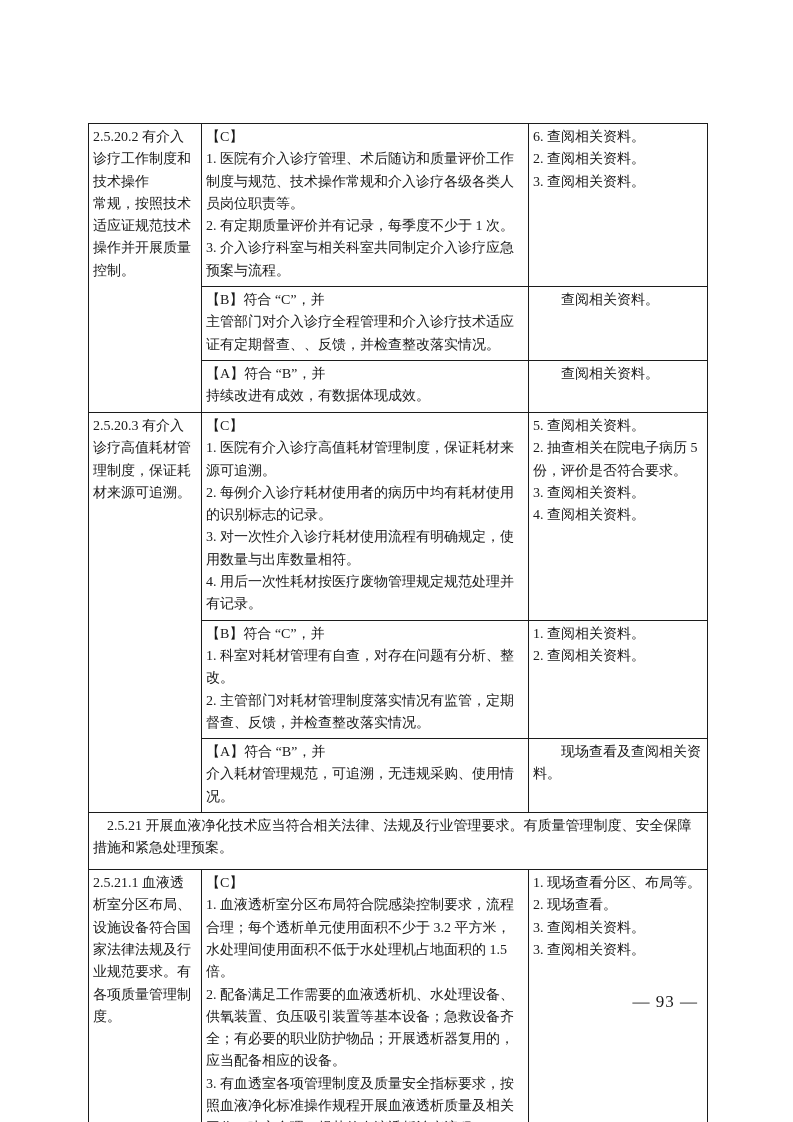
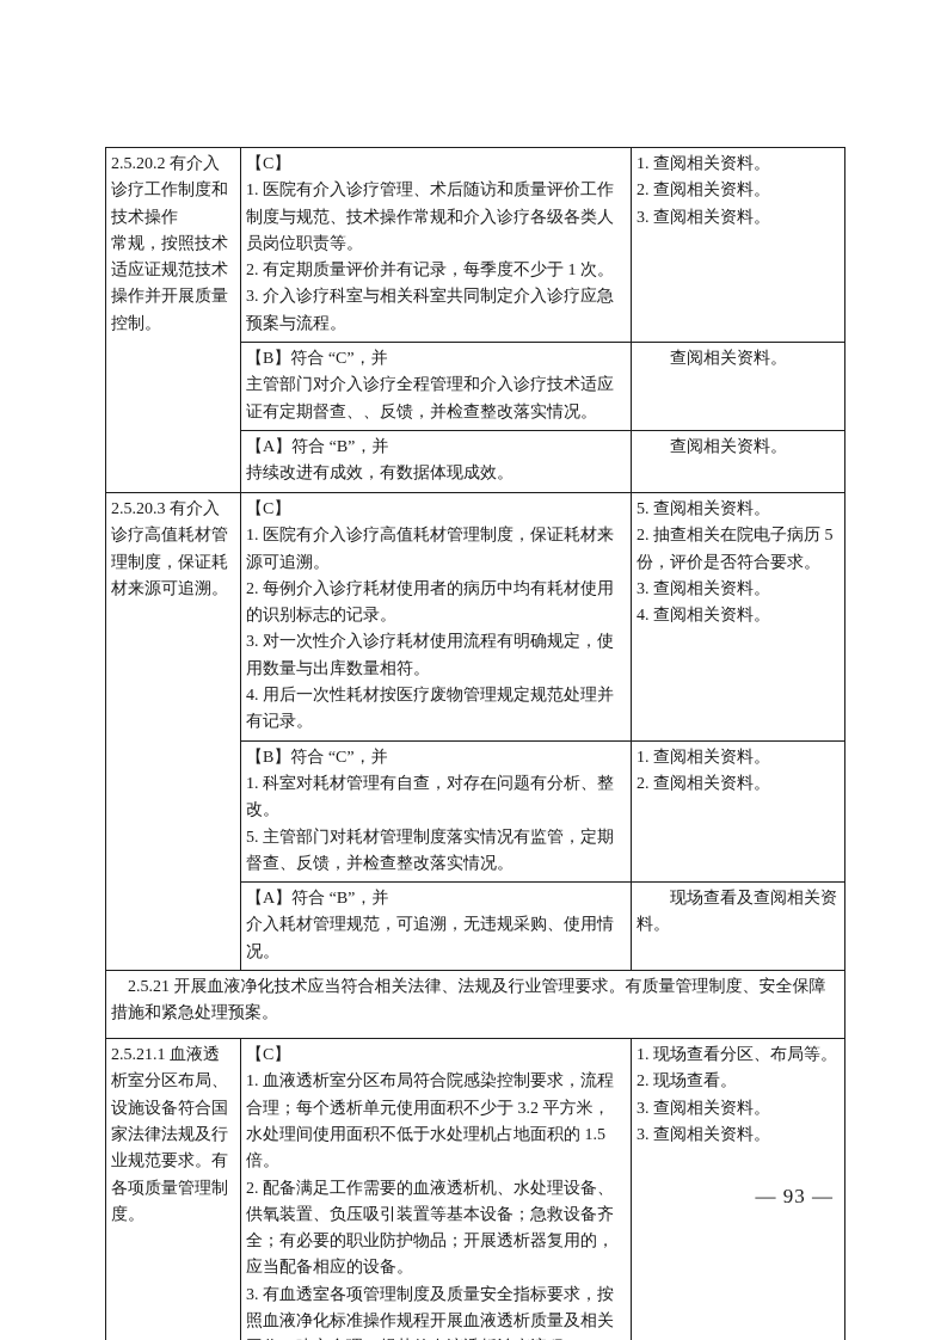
- 2.5.20.2 有介入诊疗工作制度和技术操作 常规，按照技术适应证规范技术操作并开展质量控制。	【C】 1. 医院有介入诊疗管理、术后随访和质量评价工作制度与规范、技术操作常规和介入诊疗各级各类人员岗位职责等。 2. 有定期质量评价并有记录，每季度不少于 1 次。 3. 介入诊疗科室与相关科室共同制定介入诊疗应急预案与流程。	6. 查阅相关资料。 2. 查阅相关资料。 3. 查阅相关资料。
+ 2.5.20.2 有介入诊疗工作制度和技术操作 常规，按照技术适应证规范技术操作并开展质量控制。	【C】 1. 医院有介入诊疗管理、术后随访和质量评价工作制度与规范、技术操作常规和介入诊疗各级各类人员岗位职责等。 2. 有定期质量评价并有记录，每季度不少于 1 次。 3. 介入诊疗科室与相关科室共同制定介入诊疗应急预案与流程。	1. 查阅相关资料。 2. 查阅相关资料。 3. 查阅相关资料。
  【B】符合 “C”，并 主管部门对介入诊疗全程管理和介入诊疗技术适应证有定期督查、、反馈，并检查整改落实情况。	查阅相关资料。
  【A】符合 “B”，并 持续改进有成效，有数据体现成效。	查阅相关资料。
  2.5.20.3 有介入诊疗高值耗材管理制度，保证耗材来源可追溯。	【C】 1. 医院有介入诊疗高值耗材管理制度，保证耗材来源可追溯。 2. 每例介入诊疗耗材使用者的病历中均有耗材使用的识别标志的记录。 3. 对一次性介入诊疗耗材使用流程有明确规定，使用数量与出库数量相符。 4. 用后一次性耗材按医疗废物管理规定规范处理并有记录。	5. 查阅相关资料。 2. 抽查相关在院电子病历 5 份，评价是否符合要求。 3. 查阅相关资料。 4. 查阅相关资料。
- 【B】符合 “C”，并 1. 科室对耗材管理有自查，对存在问题有分析、整改。 2. 主管部门对耗材管理制度落实情况有监管，定期督查、反馈，并检查整改落实情况。	1. 查阅相关资料。 2. 查阅相关资料。
+ 【B】符合 “C”，并 1. 科室对耗材管理有自查，对存在问题有分析、整改。 5. 主管部门对耗材管理制度落实情况有监管，定期督查、反馈，并检查整改落实情况。	1. 查阅相关资料。 2. 查阅相关资料。
  【A】符合 “B”，并 介入耗材管理规范，可追溯，无违规采购、使用情况。	现场查看及查阅相关资料。
  2.5.21 开展血液净化技术应当符合相关法律、法规及行业管理要求。有质量管理制度、安全保障措施和紧急处理预案。
  2.5.21.1 血液透析室分区布局、设施设备符合国家法律法规及行业规范要求。有各项质量管理制度。	【C】 1. 血液透析室分区布局符合院感染控制要求，流程合理；每个透析单元使用面积不少于 3.2 平方米，水处理间使用面积不低于水处理机占地面积的 1.5 倍。 2. 配备满足工作需要的血液透析机、水处理设备、供氧装置、负压吸引装置等基本设备；急救设备齐全；有必要的职业防护物品；开展透析器复用的，应当配备相应的设备。 3. 有血透室各项管理制度及质量安全指标要求，按照血液净化标准操作规程开展血液透析质量及相关	1. 现场查看分区、布局等。 2. 现场查看。 3. 查阅相关资料。 3. 查阅相关资料。
  — 93 —
